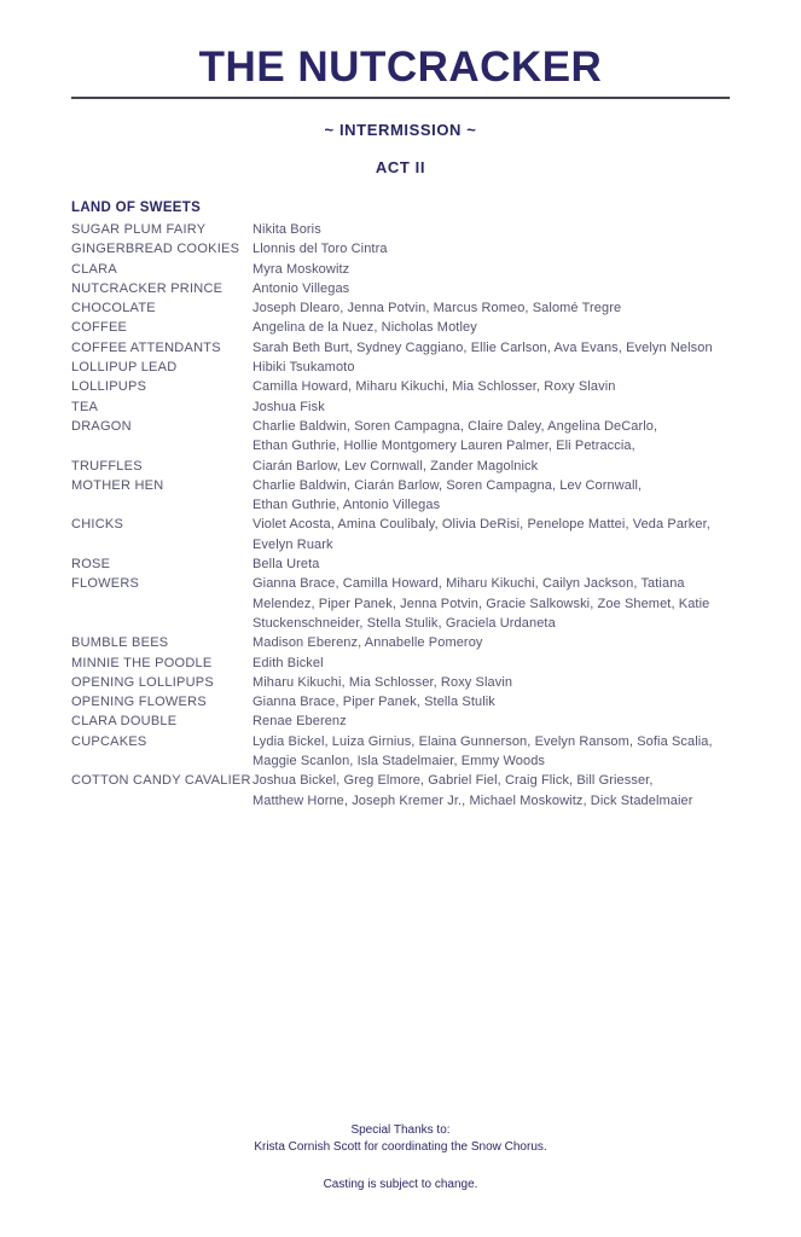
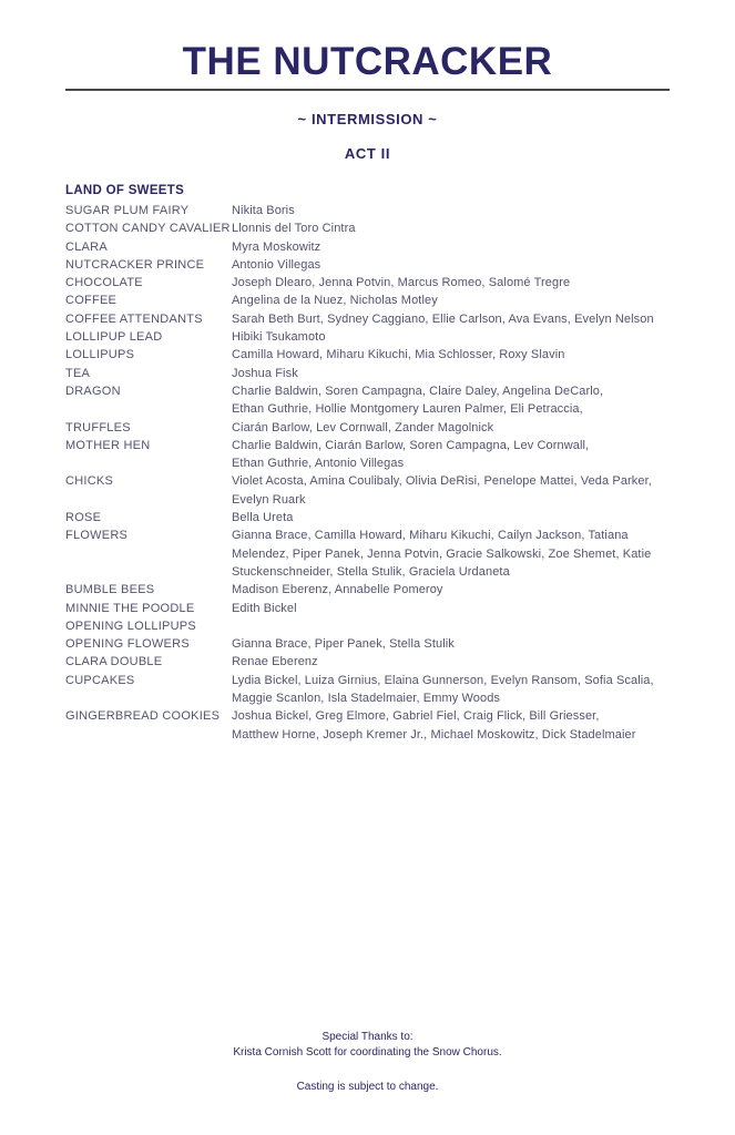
  THE NUTCRACKER
  ~ INTERMISSION ~
  ACT II
  LAND OF SWEETS
  SUGAR PLUM FAIRY
  Nikita Boris
- GINGERBREAD COOKIES
+ COTTON CANDY CAVALIER
  Llonnis del Toro Cintra
  CLARA
  Myra Moskowitz
  NUTCRACKER PRINCE
  Antonio Villegas
  CHOCOLATE
  Joseph Dlearo, Jenna Potvin, Marcus Romeo, Salomé Tregre
  COFFEE
  Angelina de la Nuez, Nicholas Motley
  COFFEE ATTENDANTS
  Sarah Beth Burt, Sydney Caggiano, Ellie Carlson, Ava Evans, Evelyn Nelson
  LOLLIPUP LEAD
  Hibiki Tsukamoto
  LOLLIPUPS
  Camilla Howard, Miharu Kikuchi, Mia Schlosser, Roxy Slavin
  TEA
  Joshua Fisk
  DRAGON
  Charlie Baldwin, Soren Campagna, Claire Daley, Angelina DeCarlo,
  Ethan Guthrie, Hollie Montgomery Lauren Palmer, Eli Petraccia,
  TRUFFLES
  Ciarán Barlow, Lev Cornwall, Zander Magolnick
  MOTHER HEN
  Charlie Baldwin, Ciarán Barlow, Soren Campagna, Lev Cornwall,
  Ethan Guthrie, Antonio Villegas
  CHICKS
  Violet Acosta, Amina Coulibaly, Olivia DeRisi, Penelope Mattei, Veda Parker,
  Evelyn Ruark
  ROSE
  Bella Ureta
  FLOWERS
  Gianna Brace, Camilla Howard, Miharu Kikuchi, Cailyn Jackson, Tatiana
  Melendez, Piper Panek, Jenna Potvin, Gracie Salkowski, Zoe Shemet, Katie
  Stuckenschneider, Stella Stulik, Graciela Urdaneta
  BUMBLE BEES
  Madison Eberenz, Annabelle Pomeroy
  MINNIE THE POODLE
  Edith Bickel
  OPENING LOLLIPUPS
- Miharu Kikuchi, Mia Schlosser, Roxy Slavin
  OPENING FLOWERS
  Gianna Brace, Piper Panek, Stella Stulik
  CLARA DOUBLE
  Renae Eberenz
  CUPCAKES
  Lydia Bickel, Luiza Girnius, Elaina Gunnerson, Evelyn Ransom, Sofia Scalia,
  Maggie Scanlon, Isla Stadelmaier, Emmy Woods
- COTTON CANDY CAVALIER
+ GINGERBREAD COOKIES
  Joshua Bickel, Greg Elmore, Gabriel Fiel, Craig Flick, Bill Griesser,
  Matthew Horne, Joseph Kremer Jr., Michael Moskowitz, Dick Stadelmaier
  Special Thanks to:
  Krista Cornish Scott for coordinating the Snow Chorus.
  Casting is subject to change.
